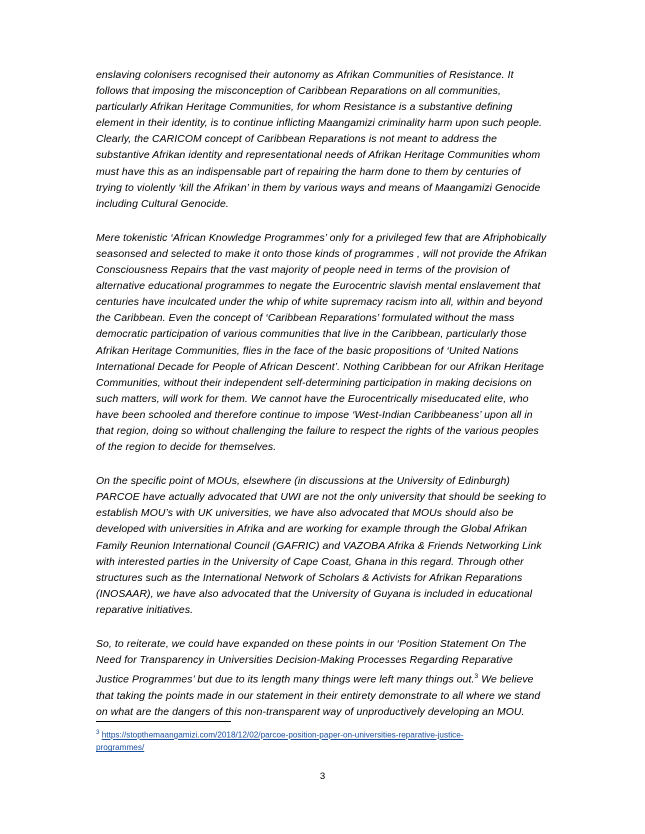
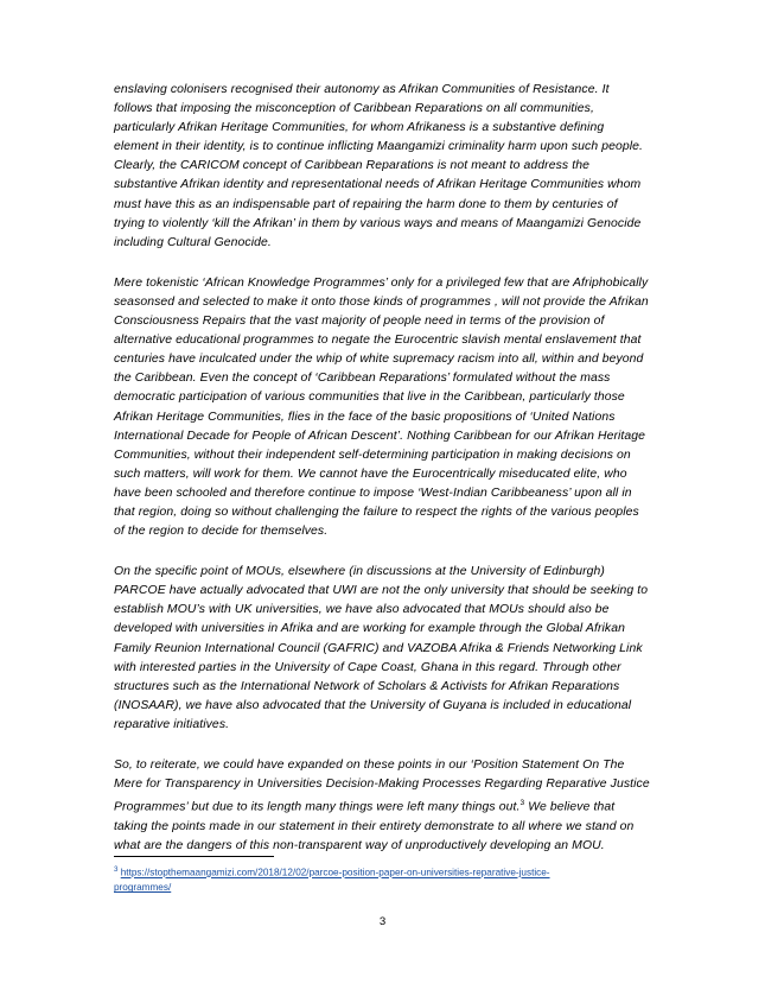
- enslaving colonisers recognised their autonomy as Afrikan Communities of Resistance. It follows that imposing the misconception of Caribbean Reparations on all communities, particularly Afrikan Heritage Communities, for whom Resistance is a substantive defining element in their identity, is to continue inflicting Maangamizi criminality harm upon such people. Clearly, the CARICOM concept of Caribbean Reparations is not meant to address the substantive Afrikan identity and representational needs of Afrikan Heritage Communities whom must have this as an indispensable part of repairing the harm done to them by centuries of trying to violently ‘kill the Afrikan’ in them by various ways and means of Maangamizi Genocide including Cultural Genocide.
+ enslaving colonisers recognised their autonomy as Afrikan Communities of Resistance. It follows that imposing the misconception of Caribbean Reparations on all communities, particularly Afrikan Heritage Communities, for whom Afrikaness is a substantive defining element in their identity, is to continue inflicting Maangamizi criminality harm upon such people. Clearly, the CARICOM concept of Caribbean Reparations is not meant to address the substantive Afrikan identity and representational needs of Afrikan Heritage Communities whom must have this as an indispensable part of repairing the harm done to them by centuries of trying to violently ‘kill the Afrikan’ in them by various ways and means of Maangamizi Genocide including Cultural Genocide.
  Mere tokenistic ‘African Knowledge Programmes’ only for a privileged few that are Afriphobically seasonsed and selected to make it onto those kinds of programmes , will not provide the Afrikan Consciousness Repairs that the vast majority of people need in terms of the provision of alternative educational programmes to negate the Eurocentric slavish mental enslavement that centuries have inculcated under the whip of white supremacy racism into all, within and beyond the Caribbean. Even the concept of ‘Caribbean Reparations’ formulated without the mass democratic participation of various communities that live in the Caribbean, particularly those Afrikan Heritage Communities, flies in the face of the basic propositions of ‘United Nations International Decade for People of African Descent’. Nothing Caribbean for our Afrikan Heritage Communities, without their independent self-determining participation in making decisions on such matters, will work for them. We cannot have the Eurocentrically miseducated elite, who have been schooled and therefore continue to impose ‘West-Indian Caribbeaness’ upon all in that region, doing so without challenging the failure to respect the rights of the various peoples of the region to decide for themselves.
  On the specific point of MOUs, elsewhere (in discussions at the University of Edinburgh) PARCOE have actually advocated that UWI are not the only university that should be seeking to establish MOU’s with UK universities, we have also advocated that MOUs should also be developed with universities in Afrika and are working for example through the Global Afrikan Family Reunion International Council (GAFRIC) and VAZOBA Afrika & Friends Networking Link with interested parties in the University of Cape Coast, Ghana in this regard. Through other structures such as the International Network of Scholars & Activists for Afrikan Reparations (INOSAAR), we have also advocated that the University of Guyana is included in educational reparative initiatives.
- So, to reiterate, we could have expanded on these points in our ‘Position Statement On The Need for Transparency in Universities Decision-Making Processes Regarding Reparative Justice Programmes’ but due to its length many things were left many things out. We believe that taking the points made in our statement in their entirety demonstrate to all where we stand on what are the dangers of this non-transparent way of unproductively developing an MOU.
+ So, to reiterate, we could have expanded on these points in our ‘Position Statement On The Mere for Transparency in Universities Decision-Making Processes Regarding Reparative Justice Programmes’ but due to its length many things were left many things out. We believe that taking the points made in our statement in their entirety demonstrate to all where we stand on what are the dangers of this non-transparent way of unproductively developing an MOU.
  https://stopthemaangamizi.com/2018/12/02/parcoe-position-paper-on-universities-reparative-justice-
  programmes/
  3
